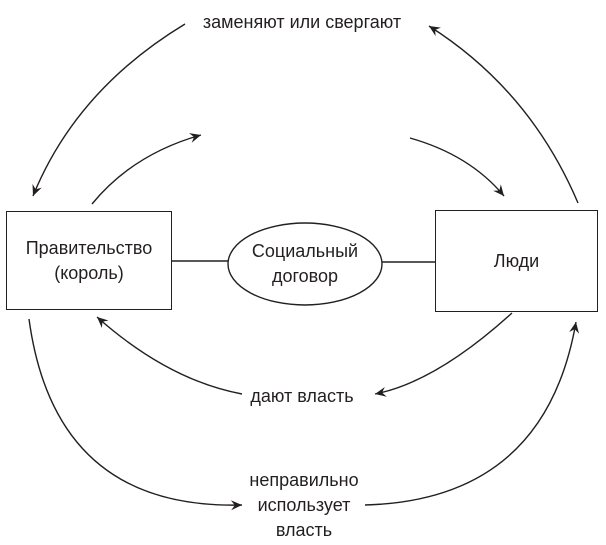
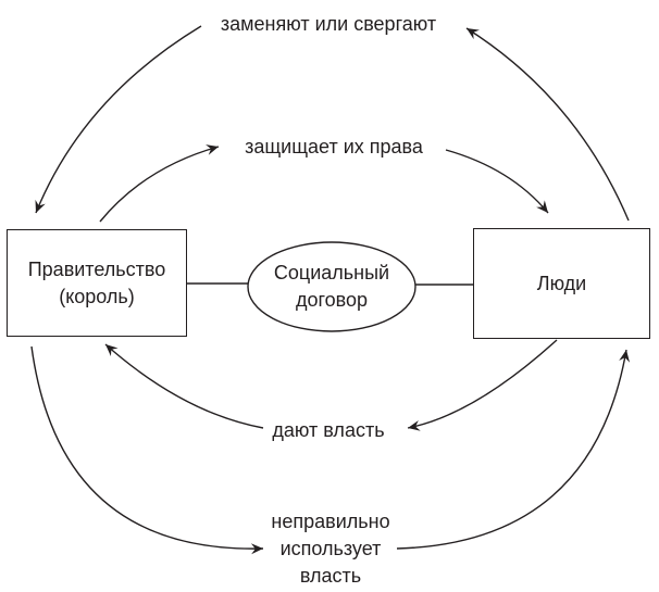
  Правительство
  (король)
  Социальный
  договор
  Люди
  заменяют или свергают
+ защищает их права
  дают власть
  неправильно
  использует
  власть
